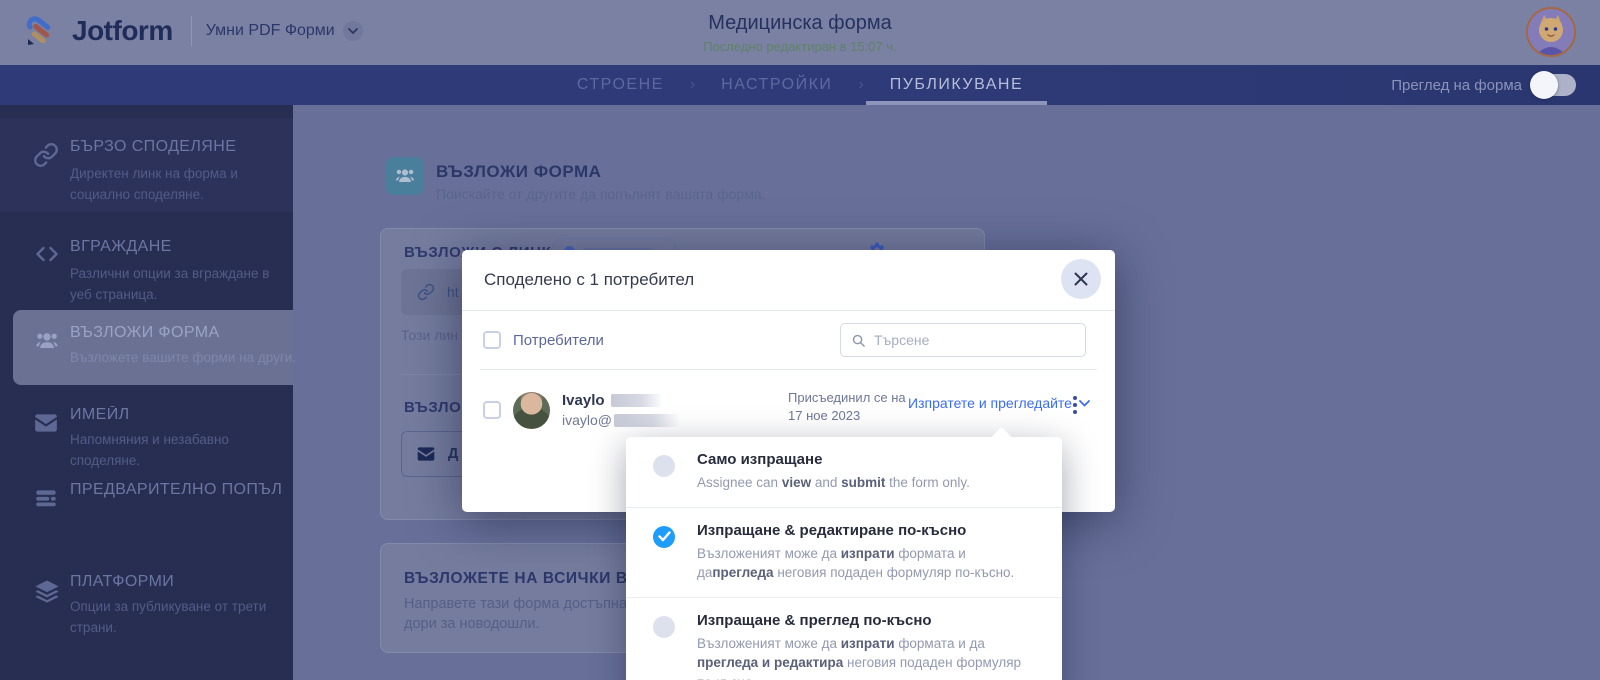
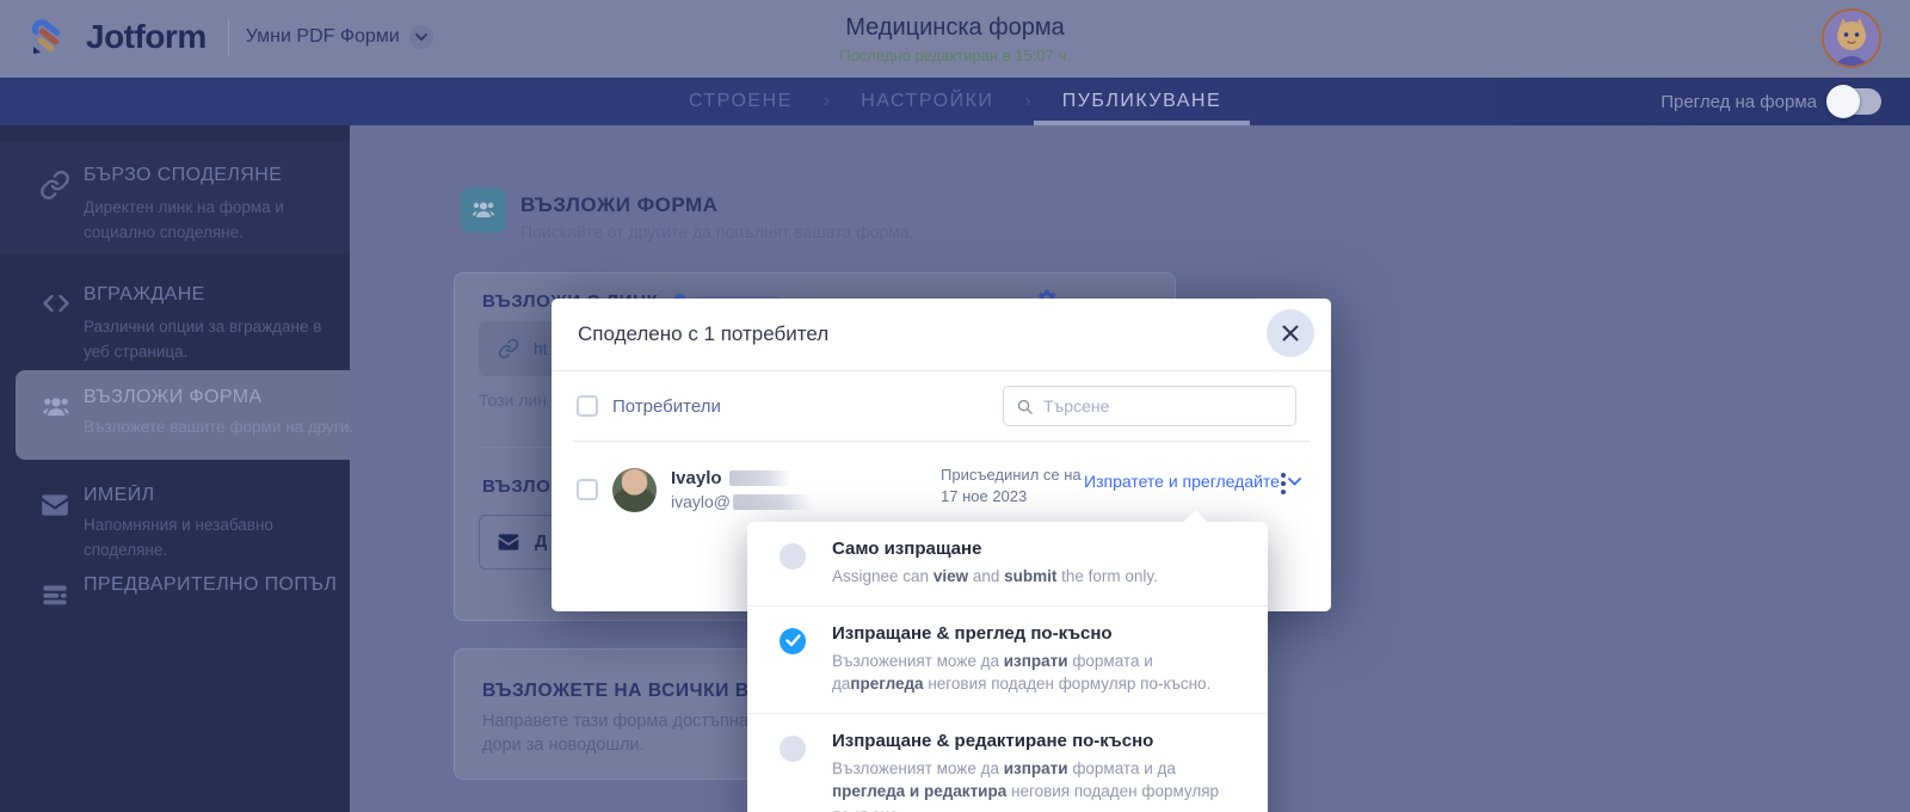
  Jotform
  Умни PDF Форми
  Медицинска форма
  Последно редактиран в 15:07 ч.
  СТРОЕНЕ
  ›
  НАСТРОЙКИ
  ПУБЛИКУВАНЕ
  Преглед на форма
  БЪРЗО СПОДЕЛЯНЕ
  Директен линк на форма и социално споделяне.
  ВГРАЖДАНЕ
  Различни опции за вграждане в уеб страница.
  ВЪЗЛОЖИ ФОРМА
  Възложете вашите форми на други.
  ИМЕЙЛ
  Напомняния и незабавно споделяне.
  ПРЕДВАРИТЕЛНО ПОПЪЛ
- ПЛАТФОРМИ
- Опции за публикуване от трети страни.
  ВЪЗЛОЖИ ФОРМА
  ht
  Този лин
  ВЪЗЛО
  Д
  ВЪЗЛОЖЕТЕ НА ВСИЧКИ В
  Направете тази форма достъпна
  дори за новодошли.
  Споделено с 1 потребител
  Потребители
  Търсене
  Ivaylo
  ivaylo@
  Присъединил се на
  17 ное 2023
  Изпратете и прегледайте
  Само изпращане
  Assignee can view and submit the form only.
- Изпращане & редактиране по-късно
+ Изпращане & преглед по-късно
  Възложеният може да изпрати формата и дапрегледа неговия подаден формуляр по-късно.
- Изпращане & преглед по-късно
+ Изпращане & редактиране по-късно
  Възложеният може да изпрати формата и да прегледа и редактира неговия подаден формуляр
